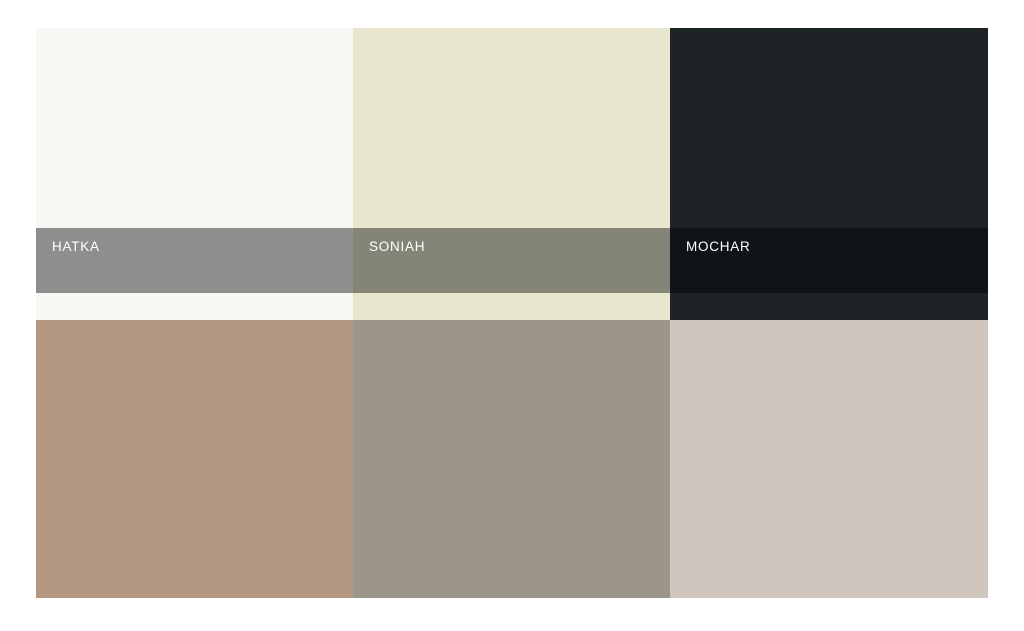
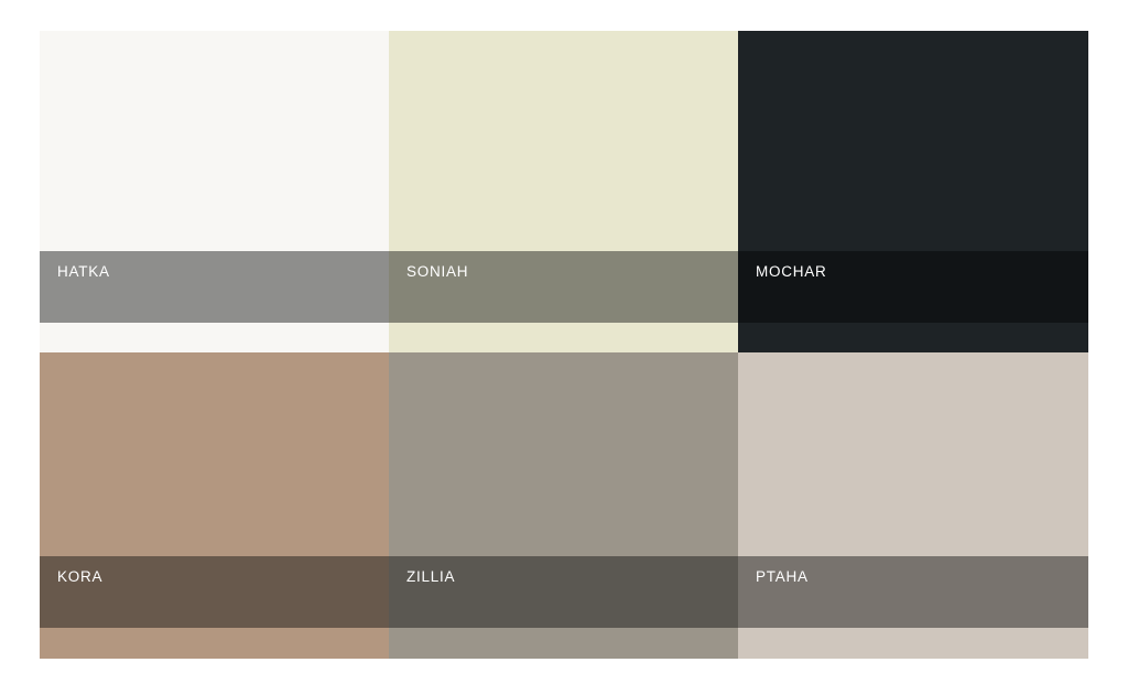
  HATKA
  SONIAH
  MOCHAR
+ KORA
+ ZILLIA
+ PTAHA
